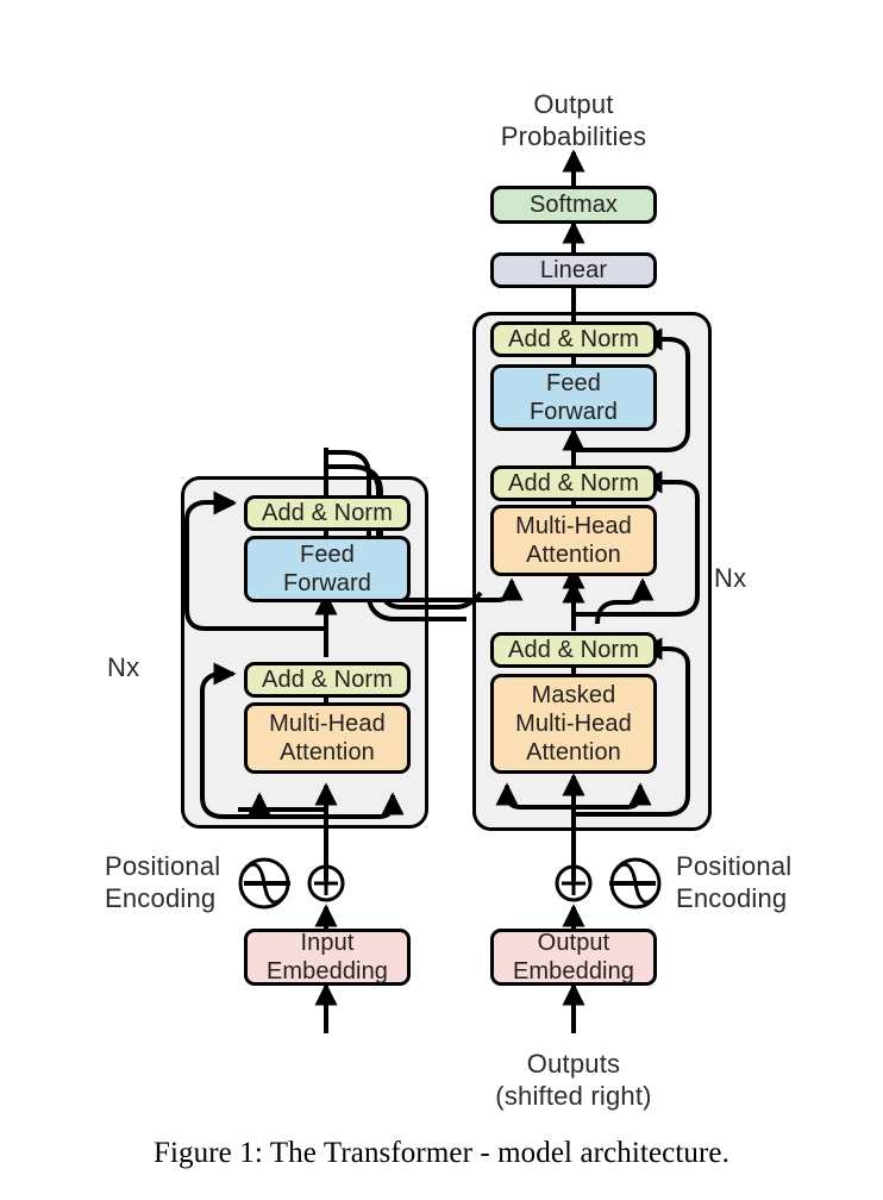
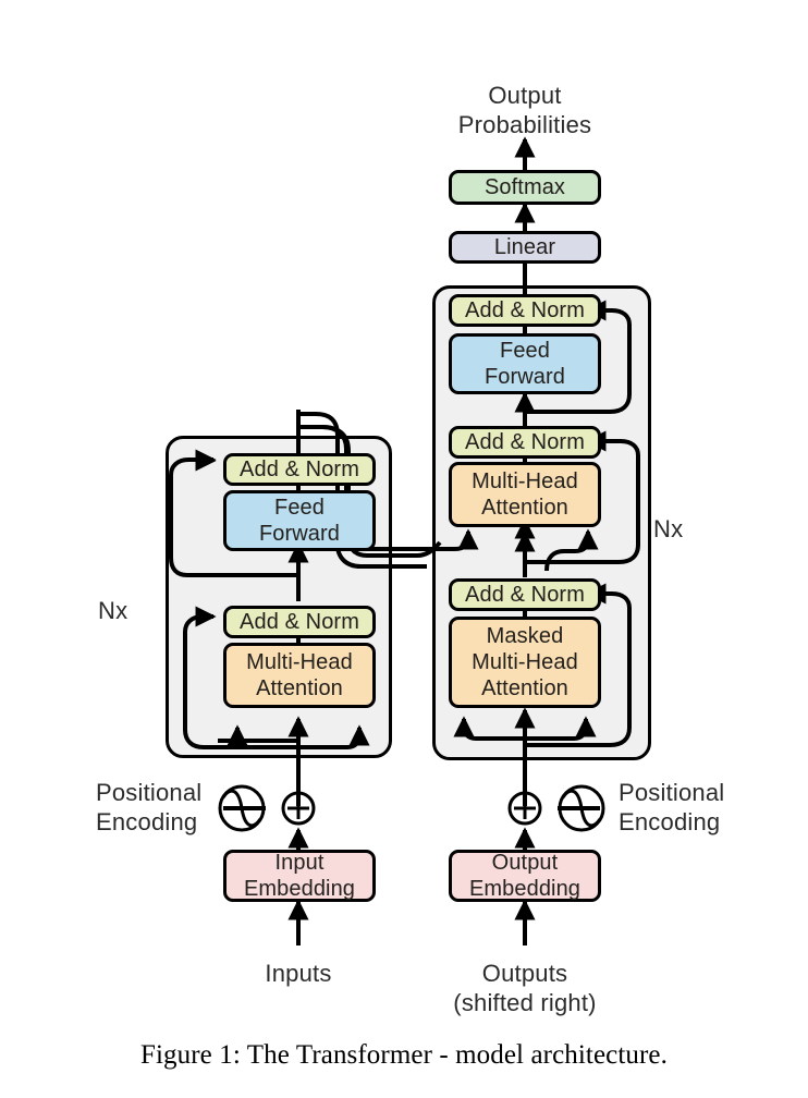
  Output
  Probabilities
  Softmax
  Linear
  Add & Norm
  Feed
  Forward
  Add & Norm
  Multi-Head
  Attention
  Add & Norm
  Masked
  Multi-Head
  Attention
  Nx
  Add & Norm
  Feed
  Forward
  Add & Norm
  Multi-Head
  Attention
  Nx
  Positional
  Encoding
  Positional
  Encoding
  Input
  Embedding
  Output
  Embedding
+ Inputs
  Outputs
  (shifted right)
  Figure 1: The Transformer - model architecture.
